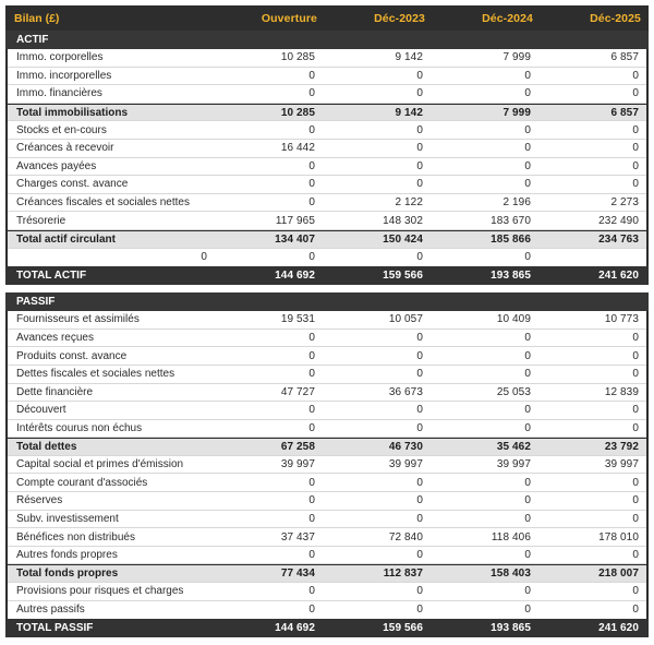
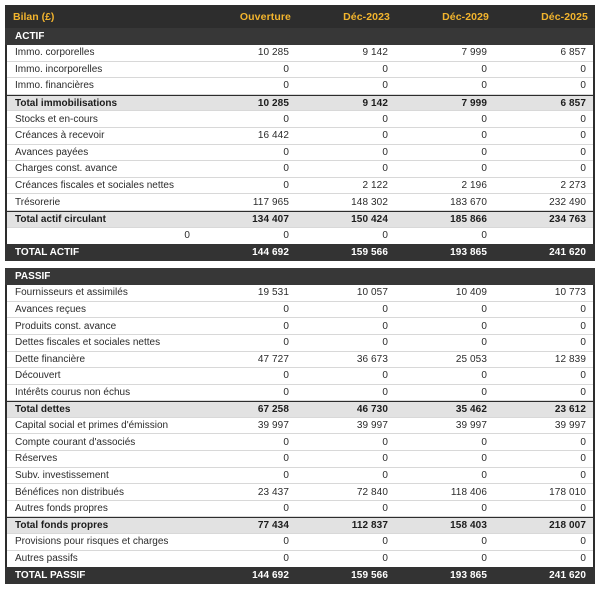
  Bilan (£)
  Ouverture
  Déc-2023
- Déc-2024
+ Déc-2029
  Déc-2025
  ACTIF
  Immo. corporelles
  10 285
  9 142
  7 999
  6 857
  Immo. incorporelles
  0
  0
  0
  0
  Immo. financières
  0
  0
  0
  0
  Total immobilisations
  10 285
  9 142
  7 999
  6 857
  Stocks et en-cours
  0
  0
  0
  0
  Créances à recevoir
  16 442
  0
  0
  0
  Avances payées
  0
  0
  0
  0
  Charges const. avance
  0
  0
  0
  0
  Créances fiscales et sociales nettes
  0
  2 122
  2 196
  2 273
  Trésorerie
  117 965
  148 302
  183 670
  232 490
  Total actif circulant
  134 407
  150 424
  185 866
  234 763
  0
  0
  0
  0
  TOTAL ACTIF
  144 692
  159 566
  193 865
  241 620
  PASSIF
  Fournisseurs et assimilés
  19 531
  10 057
  10 409
  10 773
  Avances reçues
  0
  0
  0
  0
  Produits const. avance
  0
  0
  0
  0
  Dettes fiscales et sociales nettes
  0
  0
  0
  0
  Dette financière
  47 727
  36 673
  25 053
  12 839
  Découvert
  0
  0
  0
  0
  Intérêts courus non échus
  0
  0
  0
  0
  Total dettes
  67 258
  46 730
  35 462
- 23 792
+ 23 612
  Capital social et primes d'émission
  39 997
  39 997
  39 997
  39 997
  Compte courant d'associés
  0
  0
  0
  0
  Réserves
  0
  0
  0
  0
  Subv. investissement
  0
  0
  0
  0
  Bénéfices non distribués
- 37 437
+ 23 437
  72 840
  118 406
  178 010
  Autres fonds propres
  0
  0
  0
  0
  Total fonds propres
  77 434
  112 837
  158 403
  218 007
  Provisions pour risques et charges
  0
  0
  0
  0
  Autres passifs
  0
  0
  0
  0
  TOTAL PASSIF
  144 692
  159 566
  193 865
  241 620
